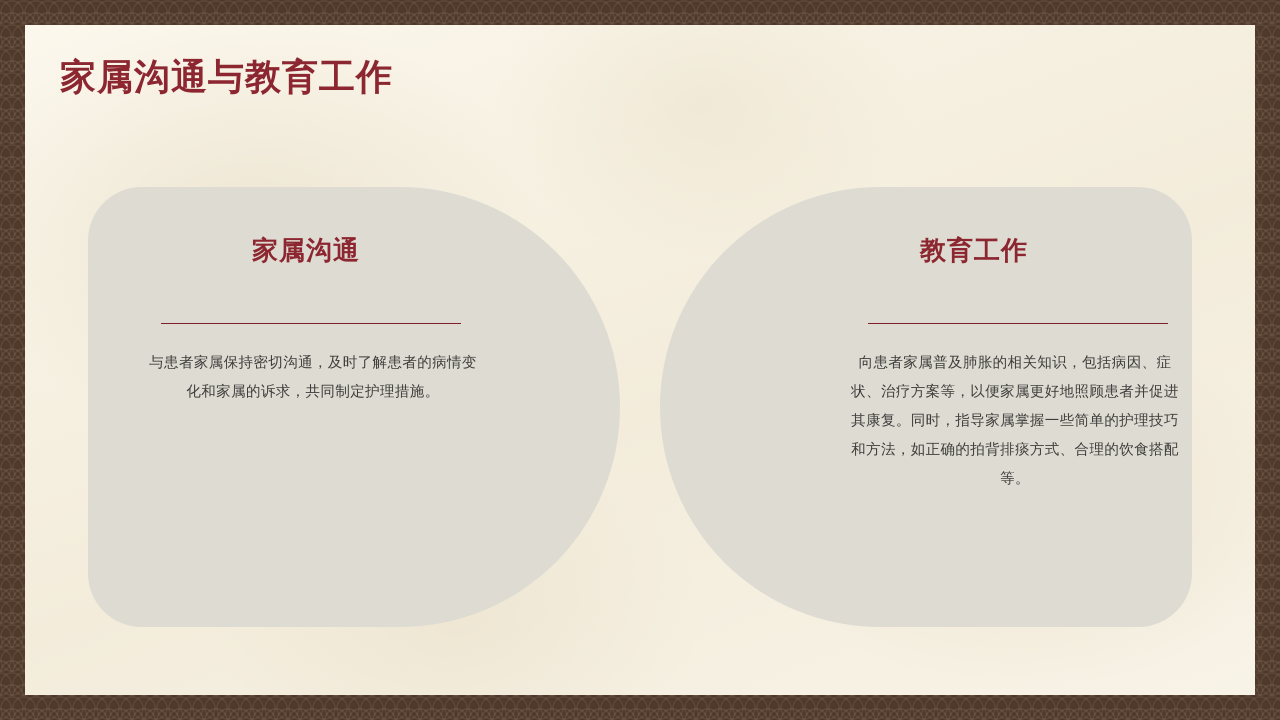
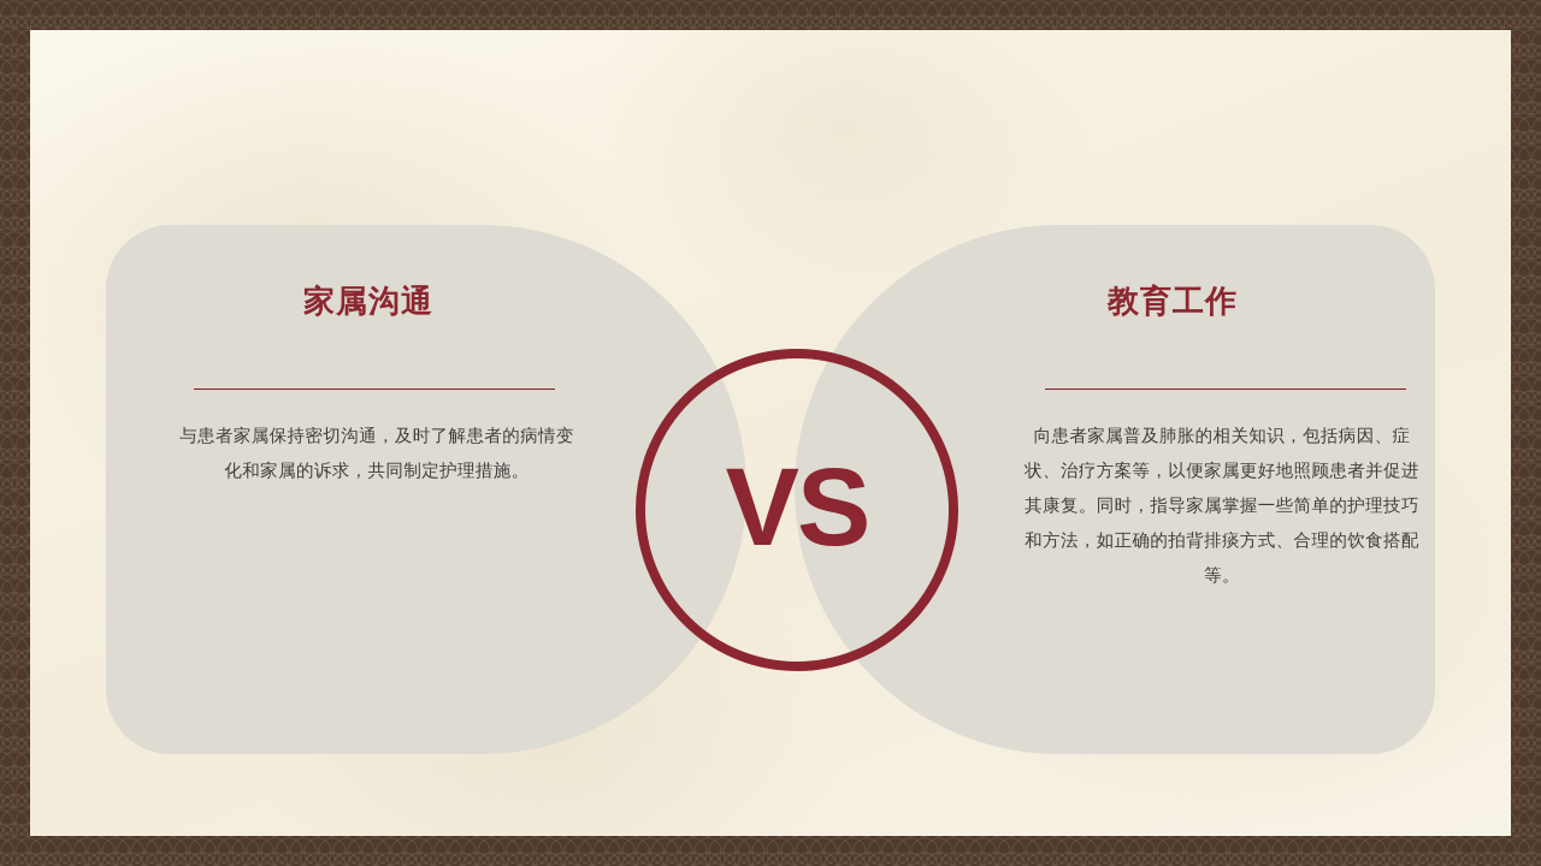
- 家属沟通与教育工作
  家属沟通
  与患者家属保持密切沟通，及时了解患者的病情变化和家属的诉求，共同制定护理措施。
  教育工作
  向患者家属普及肺胀的相关知识，包括病因、症状、治疗方案等，以便家属更好地照顾患者并促进其康复。同时，指导家属掌握一些简单的护理技巧和方法，如正确的拍背排痰方式、合理的饮食搭配等。
+ VS
